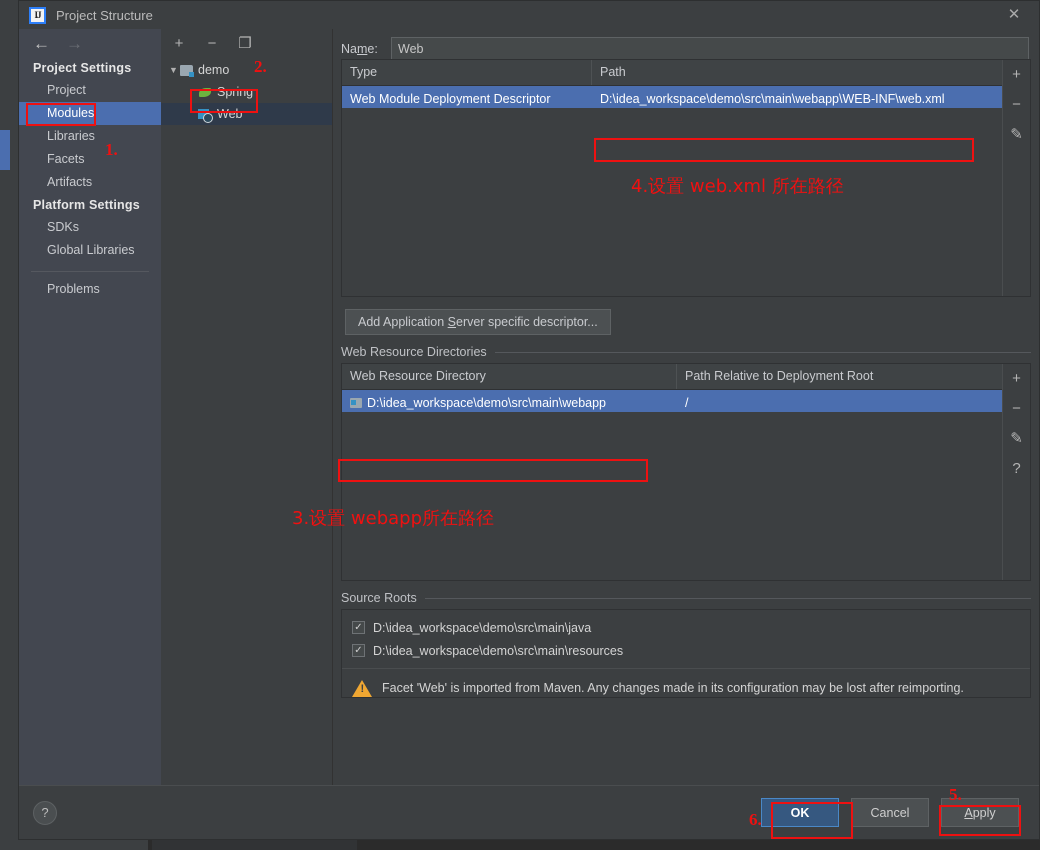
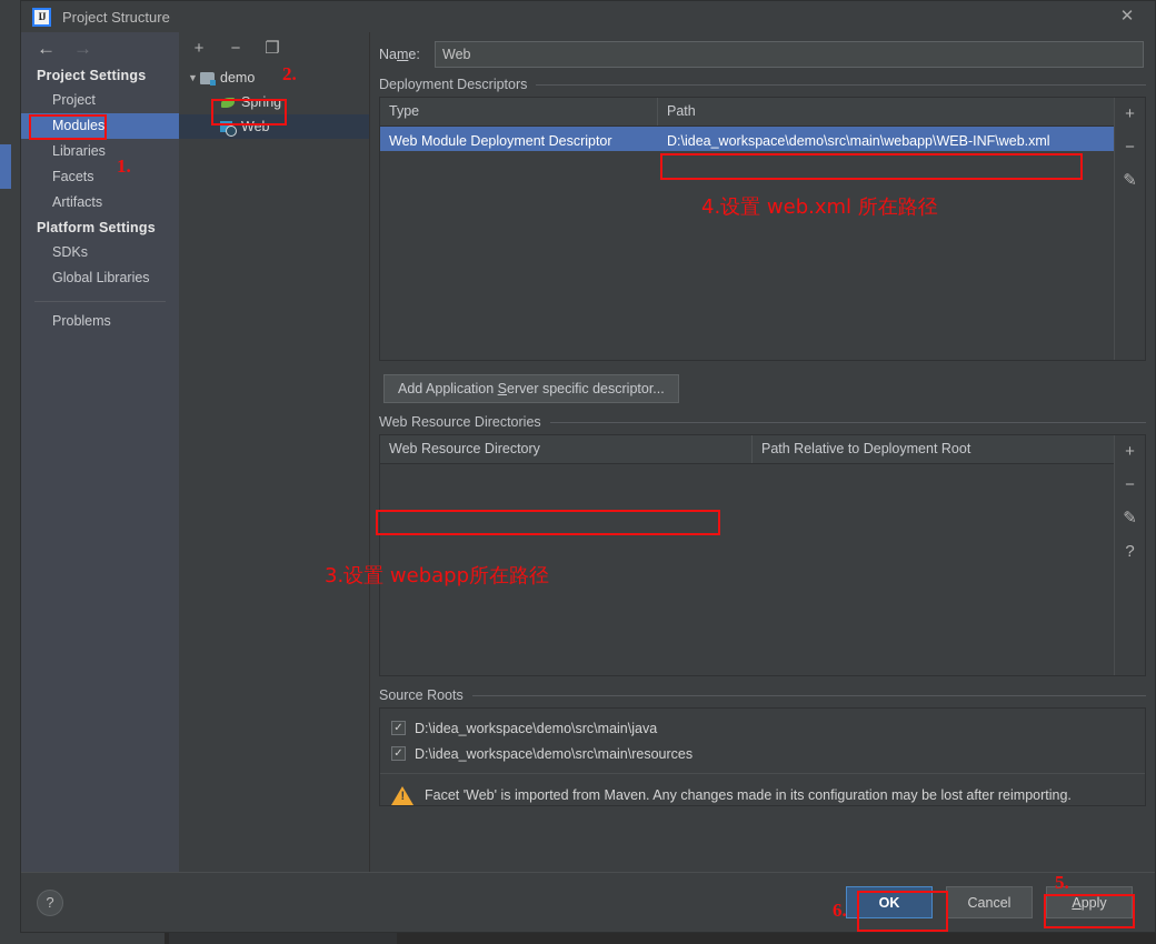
  IJ
  Project Structure
  ✕
  ←
  →
  Project Settings
  Project
  Modules
  Libraries
  Facets
  Artifacts
  Platform Settings
  SDKs
  Global Libraries
  Problems
  +
  −
  ❐
  ▼
  demo
  Spring
  Web
  Name:
  Web
+ Deployment Descriptors
  Type
  Path
  Web Module Deployment Descriptor
  D:\idea_workspace\demo\src\main\webapp\WEB-INF\web.xml
  +
  −
  ✎
  Add Application Server specific descriptor...
  Web Resource Directories
  Web Resource Directory
  Path Relative to Deployment Root
- D:\idea_workspace\demo\src\main\webapp
- /
  +
  −
  ✎
  ?
  Source Roots
  ✓
  D:\idea_workspace\demo\src\main\java
  ✓
  D:\idea_workspace\demo\src\main\resources
  Facet 'Web' is imported from Maven. Any changes made in its configuration may be lost after reimporting.
  ?
  OK
  Cancel
  Apply
  1.
  2.
  4.设置 web.xml 所在路径
  3.设置 webapp所在路径
  5.
  6.
